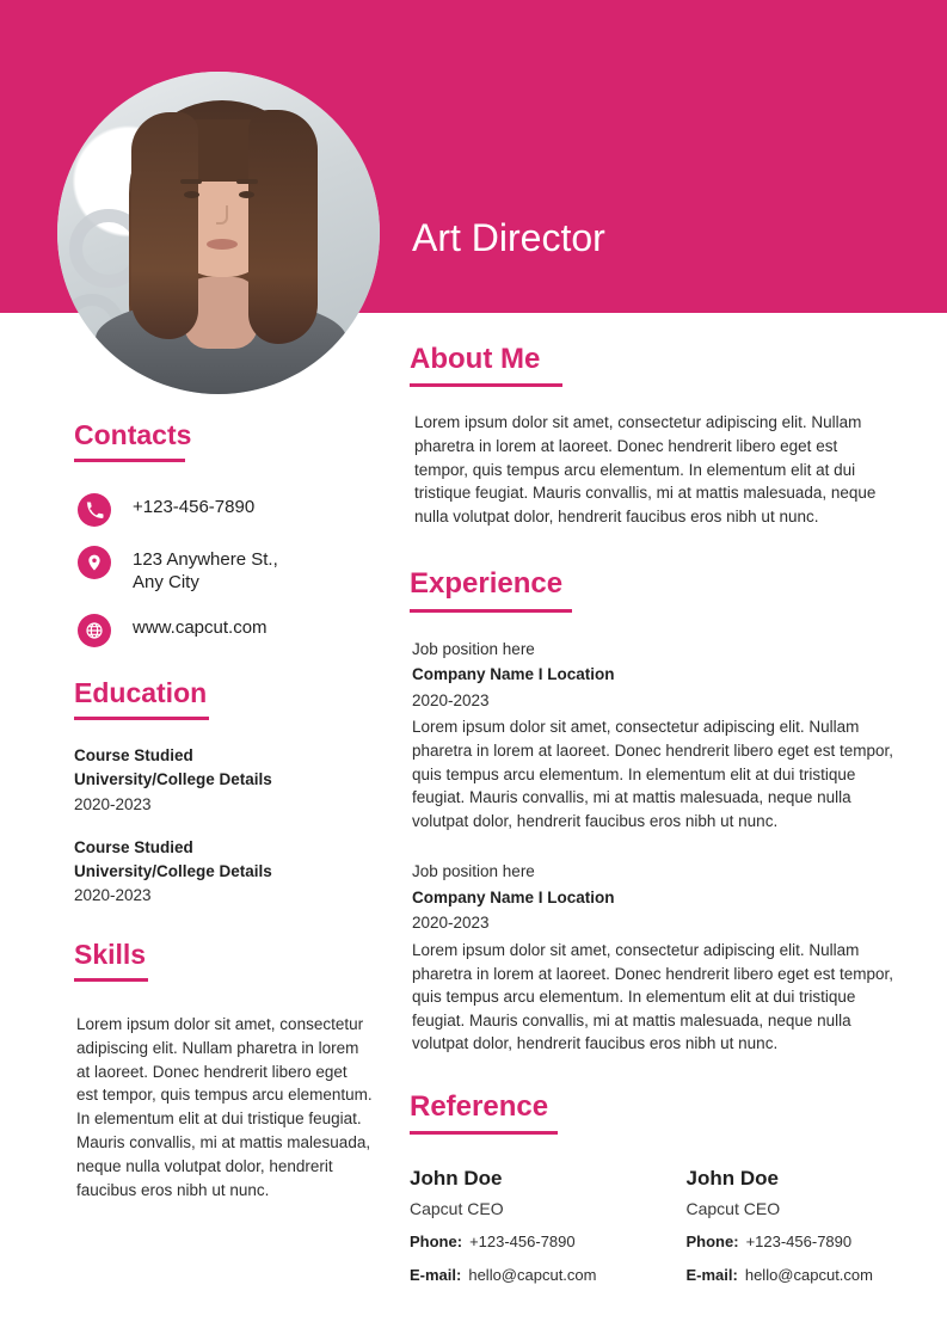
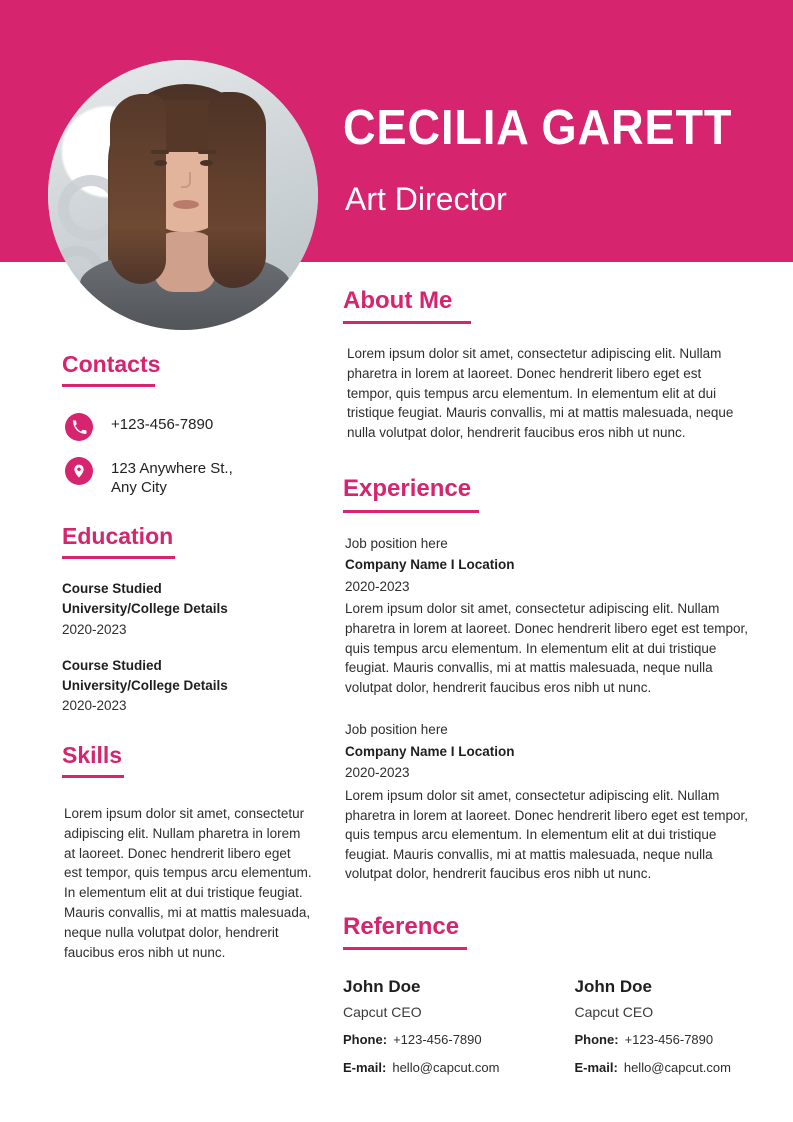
+ CECILIA GARETT
  Art Director
  Contacts
  +123-456-7890
  123 Anywhere St.,
  Any City
- www.capcut.com
  Education
  Course Studied
  University/College Details
  2020-2023
  Course Studied
  University/College Details
  2020-2023
  Skills
  Lorem ipsum dolor sit amet, consectetur adipiscing elit. Nullam pharetra in lorem at laoreet. Donec hendrerit libero eget est tempor, quis tempus arcu elementum. In elementum elit at dui tristique feugiat. Mauris convallis, mi at mattis malesuada, neque nulla volutpat dolor, hendrerit faucibus eros nibh ut nunc.
  About Me
  Lorem ipsum dolor sit amet, consectetur adipiscing elit. Nullam pharetra in lorem at laoreet. Donec hendrerit libero eget est tempor, quis tempus arcu elementum. In elementum elit at dui tristique feugiat. Mauris convallis, mi at mattis malesuada, neque nulla volutpat dolor, hendrerit faucibus eros nibh ut nunc.
  Experience
  Job position here
  Company Name I Location
  2020-2023
  Lorem ipsum dolor sit amet, consectetur adipiscing elit. Nullam pharetra in lorem at laoreet. Donec hendrerit libero eget est tempor, quis tempus arcu elementum. In elementum elit at dui tristique feugiat. Mauris convallis, mi at mattis malesuada, neque nulla volutpat dolor, hendrerit faucibus eros nibh ut nunc.
  Job position here
  Company Name I Location
  2020-2023
  Lorem ipsum dolor sit amet, consectetur adipiscing elit. Nullam pharetra in lorem at laoreet. Donec hendrerit libero eget est tempor, quis tempus arcu elementum. In elementum elit at dui tristique feugiat. Mauris convallis, mi at mattis malesuada, neque nulla volutpat dolor, hendrerit faucibus eros nibh ut nunc.
  Reference
  John Doe
  Capcut CEO
  Phone: +123-456-7890
  E-mail: hello@capcut.com
  John Doe
  Capcut CEO
  Phone: +123-456-7890
  E-mail: hello@capcut.com
